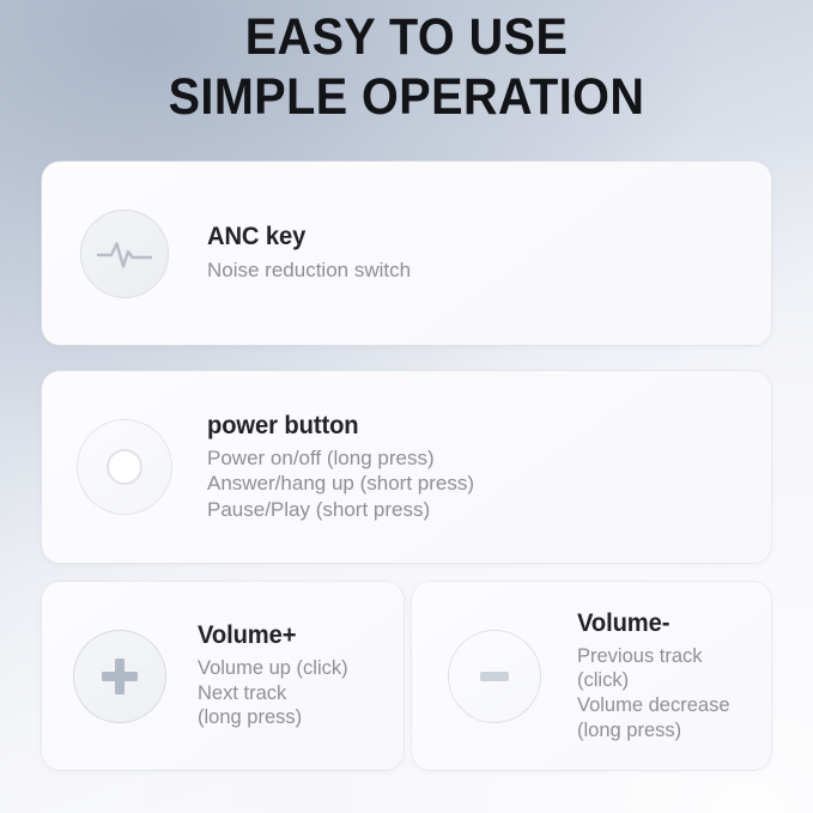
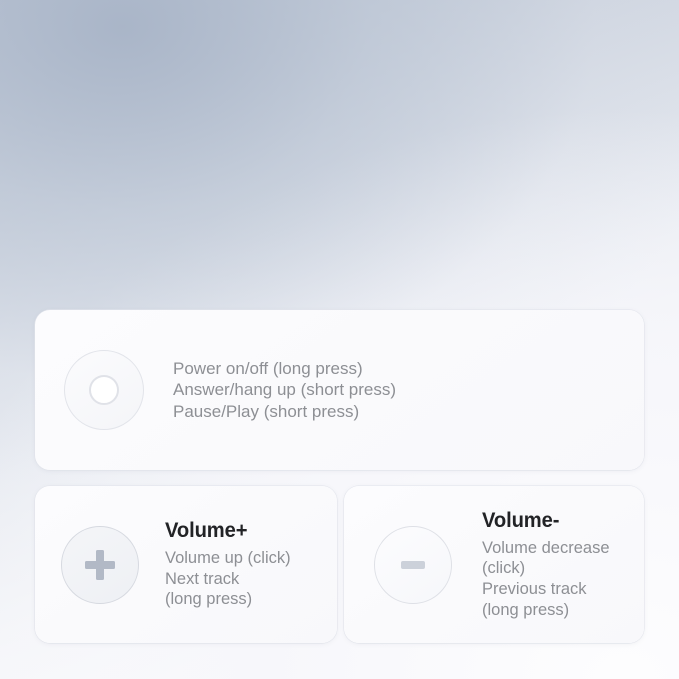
- EASY TO USE
- SIMPLE OPERATION
- ANC key
- Noise reduction switch
- power button
  Power on/off (long press)
  Answer/hang up (short press)
  Pause/Play (short press)
  Volume+
  Volume up (click)
  Next track
  (long press)
  Volume-
- Previous track
+ Volume decrease
  (click)
- Volume decrease
+ Previous track
  (long press)
